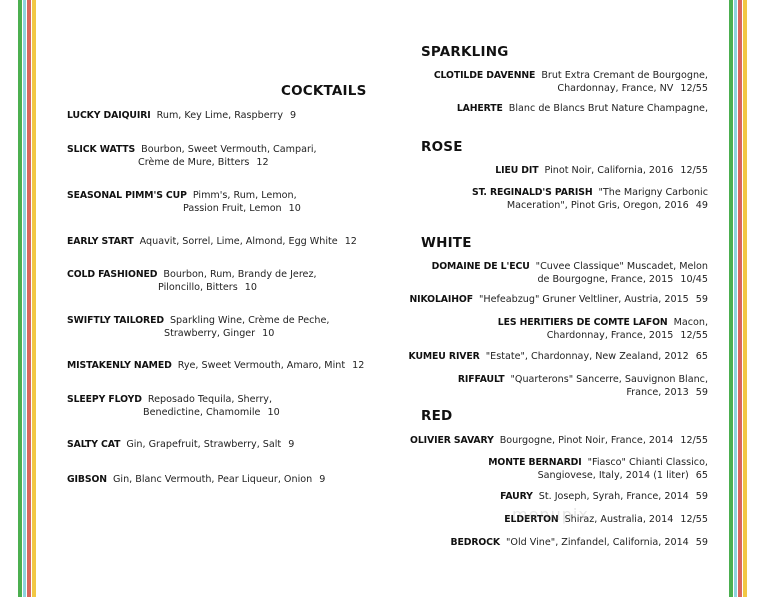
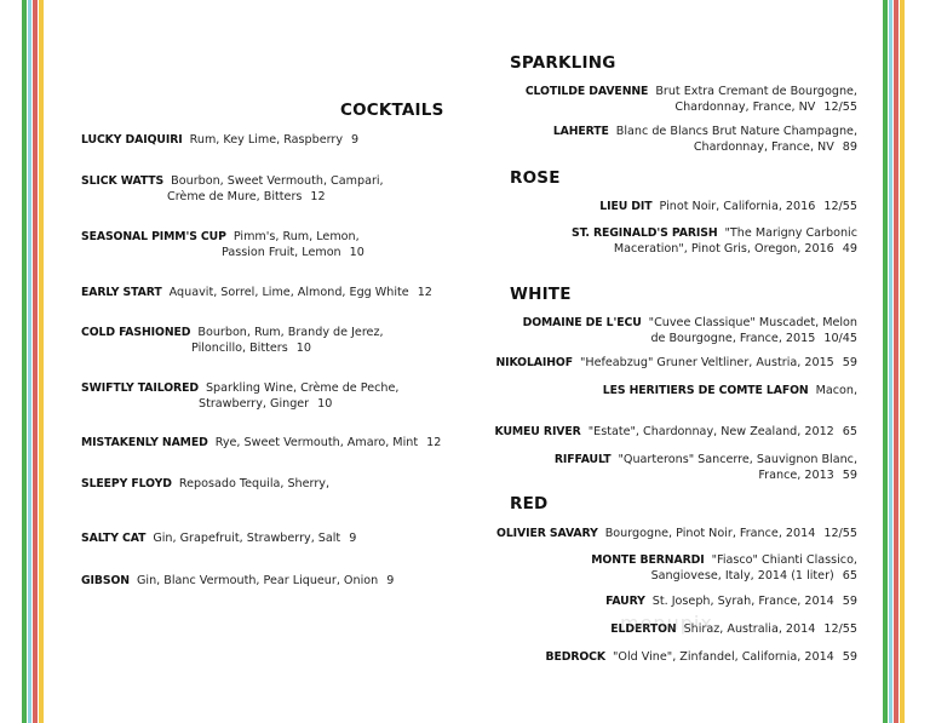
  COCKTAILS
  LUCKY DAIQUIRI Rum, Key Lime, Raspberry 9
  SLICK WATTS Bourbon, Sweet Vermouth, Campari,
  Crème de Mure, Bitters 12
  SEASONAL PIMM'S CUP Pimm's, Rum, Lemon,
  Passion Fruit, Lemon 10
  EARLY START Aquavit, Sorrel, Lime, Almond, Egg White 12
  COLD FASHIONED Bourbon, Rum, Brandy de Jerez,
  Piloncillo, Bitters 10
  SWIFTLY TAILORED Sparkling Wine, Crème de Peche,
  Strawberry, Ginger 10
  MISTAKENLY NAMED Rye, Sweet Vermouth, Amaro, Mint 12
  SLEEPY FLOYD Reposado Tequila, Sherry,
- Benedictine, Chamomile 10
  SALTY CAT Gin, Grapefruit, Strawberry, Salt 9
  GIBSON Gin, Blanc Vermouth, Pear Liqueur, Onion 9
  SPARKLING
  CLOTILDE DAVENNE Brut Extra Cremant de Bourgogne,
  Chardonnay, France, NV 12/55
  LAHERTE Blanc de Blancs Brut Nature Champagne,
+ Chardonnay, France, NV 89
  ROSE
  LIEU DIT Pinot Noir, California, 2016 12/55
  ST. REGINALD'S PARISH "The Marigny Carbonic
  Maceration", Pinot Gris, Oregon, 2016 49
  WHITE
  DOMAINE DE L'ECU "Cuvee Classique" Muscadet, Melon
  de Bourgogne, France, 2015 10/45
  NIKOLAIHOF "Hefeabzug" Gruner Veltliner, Austria, 2015 59
  LES HERITIERS DE COMTE LAFON Macon,
- Chardonnay, France, 2015 12/55
  KUMEU RIVER "Estate", Chardonnay, New Zealand, 2012 65
  RIFFAULT "Quarterons" Sancerre, Sauvignon Blanc,
  France, 2013 59
  RED
  OLIVIER SAVARY Bourgogne, Pinot Noir, France, 2014 12/55
  MONTE BERNARDI "Fiasco" Chianti Classico,
  Sangiovese, Italy, 2014 (1 liter) 65
  FAURY St. Joseph, Syrah, France, 2014 59
  ELDERTON Shiraz, Australia, 2014 12/55
  BEDROCK "Old Vine", Zinfandel, California, 2014 59
  menupix
